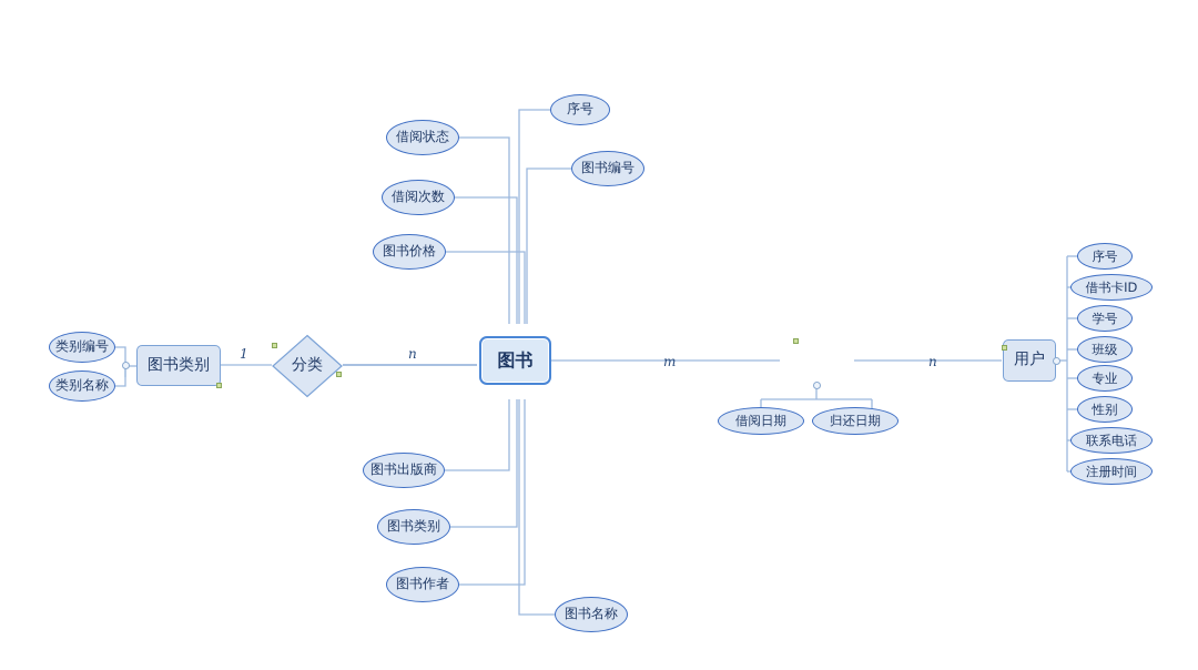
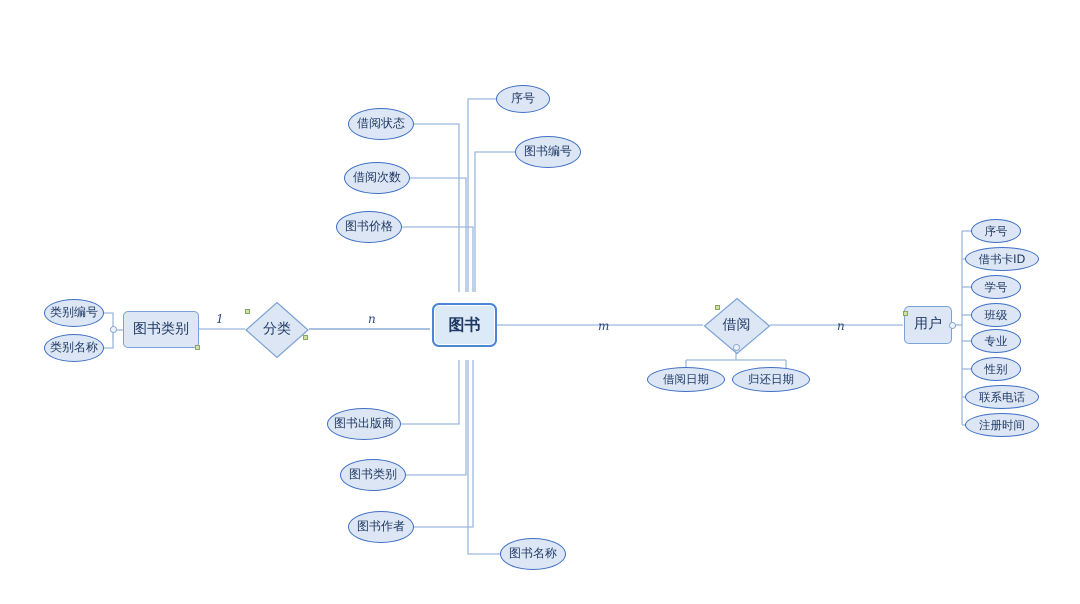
  类别编号
  类别名称
  图书类别
  1
  分类
  n
  图书
  m
+ 借阅
  n
  借阅日期
  归还日期
  用户
  序号
  借书卡ID
  学号
  班级
  专业
  性别
  联系电话
  注册时间
  借阅状态
  借阅次数
  图书价格
  序号
  图书编号
  图书出版商
  图书类别
  图书作者
  图书名称
